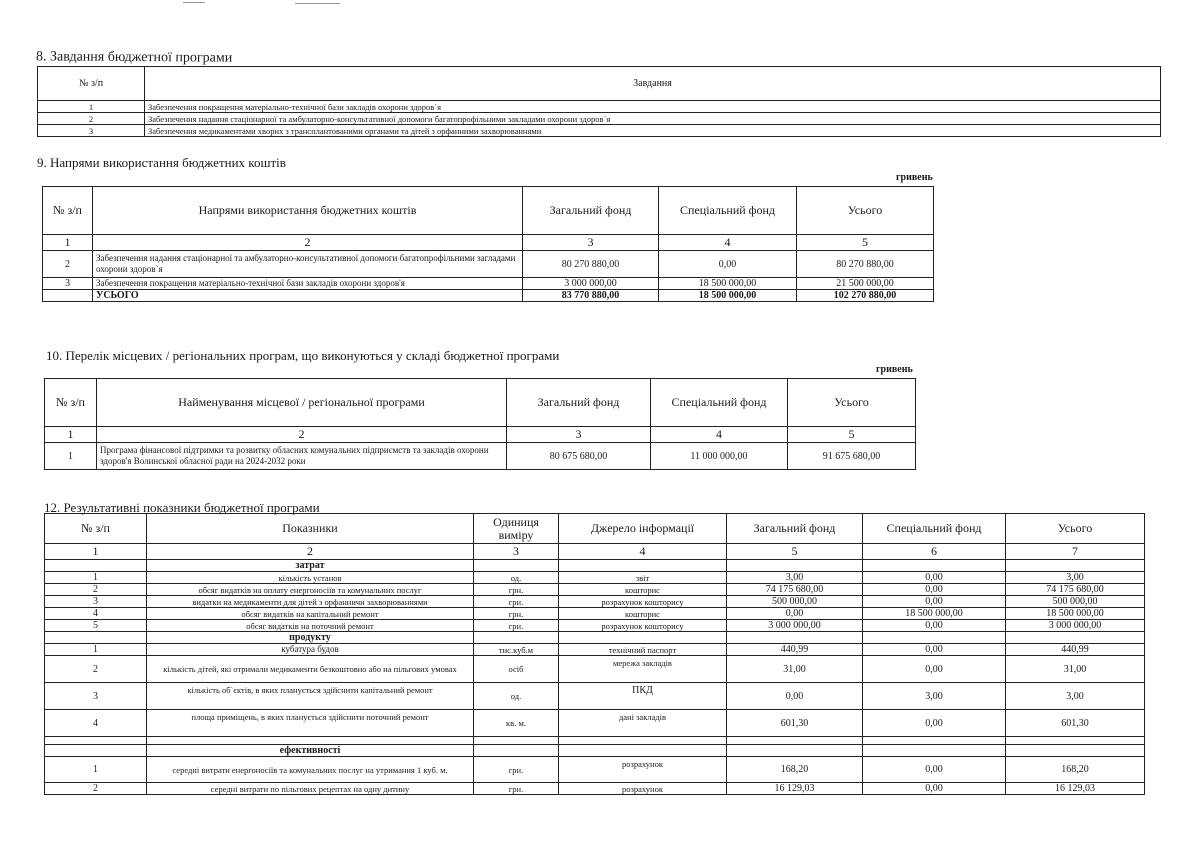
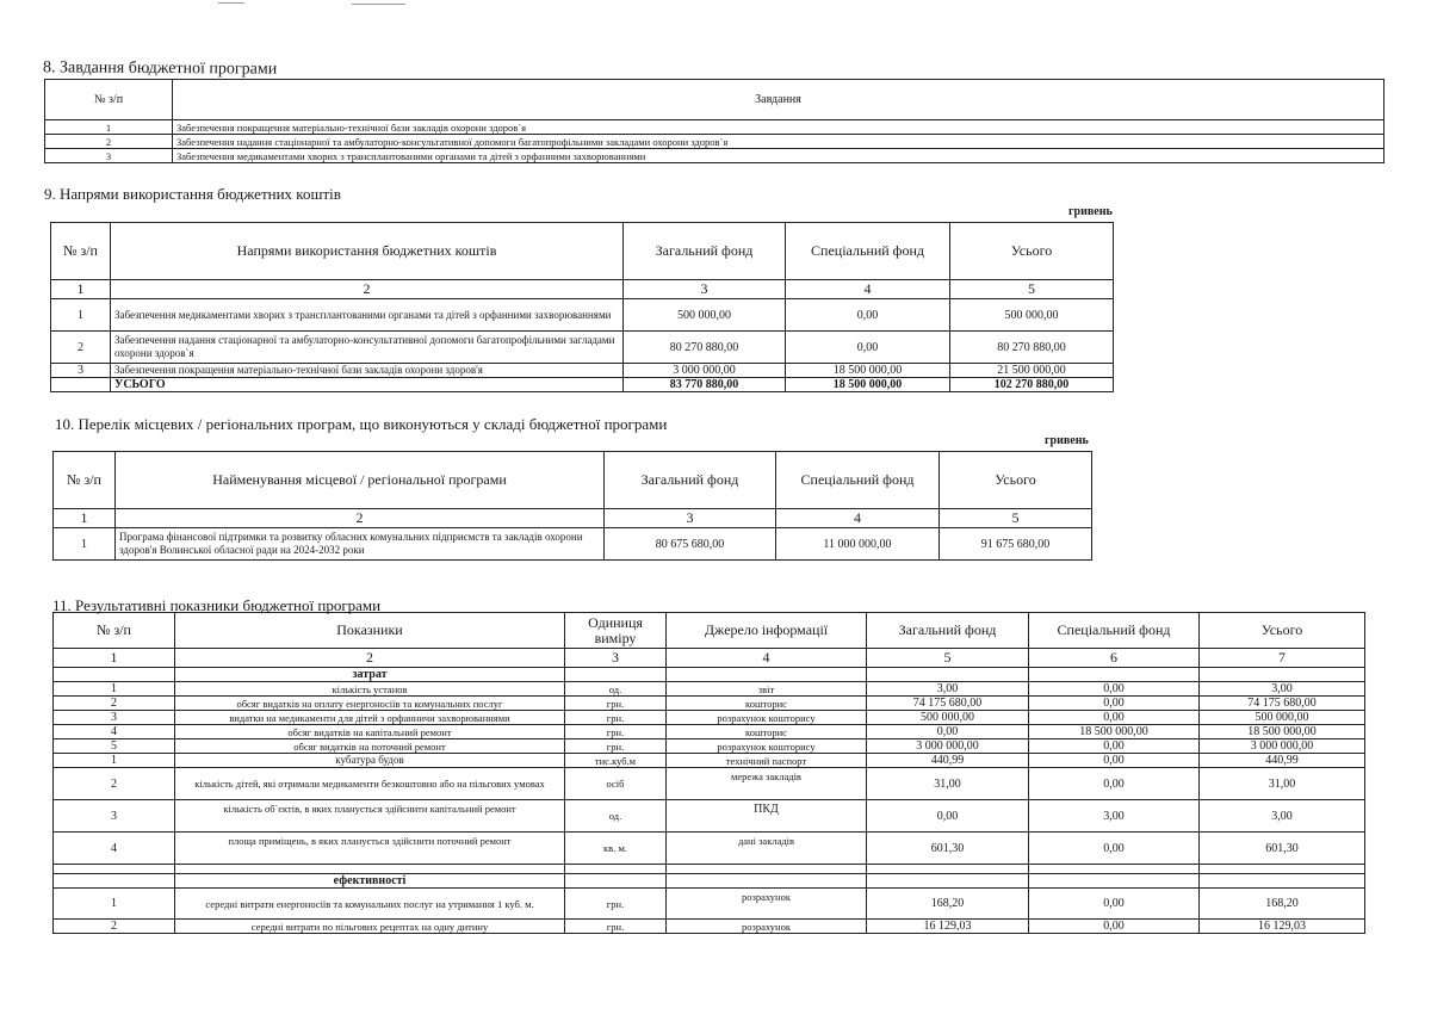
  8. Завдання бюджетної програми
  № з/п	Завдання
  1	Забезпечення покращення матеріально-технічної бази закладів охорони здоров`я
  2	Забезпечення надання стаціонарної та амбулаторно-консультативної допомоги багатопрофільними закладами охорони здоров`я
  3	Забезпечення медикаментами хворих з трансплантованими органами та дітей з орфанними захворюваннями
  9. Напрями використання бюджетних коштів
  гривень
  № з/п	Напрями використання бюджетних коштів	Загальний фонд	Спеціальний фонд	Усього
  1	2	3	4	5
+ 1	Забезпечення медикаментами хворих з трансплантованими органами та дітей з орфанними захворюваннями	500 000,00	0,00	500 000,00
  2	Забезпечення надання стаціонарної та амбулаторно-консультативної допомоги багатопрофільними загладами охорони здоров`я	80 270 880,00	0,00	80 270 880,00
  3	Забезпечення покращення матеріально-технічної бази закладів охорони здоров'я	3 000 000,00	18 500 000,00	21 500 000,00
  	УСЬОГО	83 770 880,00	18 500 000,00	102 270 880,00
  10. Перелік місцевих / регіональних програм, що виконуються у складі бюджетної програми
  гривень
  № з/п	Найменування місцевої / регіональної програми	Загальний фонд	Спеціальний фонд	Усього
  1	2	3	4	5
  1	Програма фінансової підтримки та розвитку обласних комунальних підприємств та закладів охорони здоров'я Волинської обласної ради на 2024-2032 роки	80 675 680,00	11 000 000,00	91 675 680,00
- 12. Результативні показники бюджетної програми
+ 11. Результативні показники бюджетної програми
  № з/п	Показники	Одиниця виміру	Джерело інформації	Загальний фонд	Спеціальний фонд	Усього
  1	2	3	4	5	6	7
  	затрат
  1	кількість установ	од.	звіт	3,00	0,00	3,00
  2	обсяг видатків на оплату енергоносіїв та комунальних послуг	грн.	кошторис	74 175 680,00	0,00	74 175 680,00
  3	видатки на медикаменти для дітей з орфанничи захворюваннями	грн.	розрахунок кошторису	500 000,00	0,00	500 000,00
  4	обсяг видатків на капітальний ремонт	грн.	кошторис	0,00	18 500 000,00	18 500 000,00
  5	обсяг видатків на поточний ремонт	грн.	розрахунок кошторису	3 000 000,00	0,00	3 000 000,00
- 	продукту
  1	кубатура будов	тис.куб.м	технічний паспорт	440,99	0,00	440,99
  2	кількість дітей, які отримали медикаменти безкоштовно або на пільгових умовах	осіб	мережа закладів	31,00	0,00	31,00
  3	кількість об`єктів, в яких планується здійснити капітальний ремонт	од.	ПКД	0,00	3,00	3,00
  4	площа приміщень, в яких планується здійснити поточний ремонт	кв. м.	дані закладів	601,30	0,00	601,30
  	ефективності
  1	середні витрати енергоносіїв та комунальних послуг на утримання 1 куб. м.	грн.	розрахунок	168,20	0,00	168,20
  2	середні витрати по пільгових рецептах на одну дитину	грн.	розрахунок	16 129,03	0,00	16 129,03
